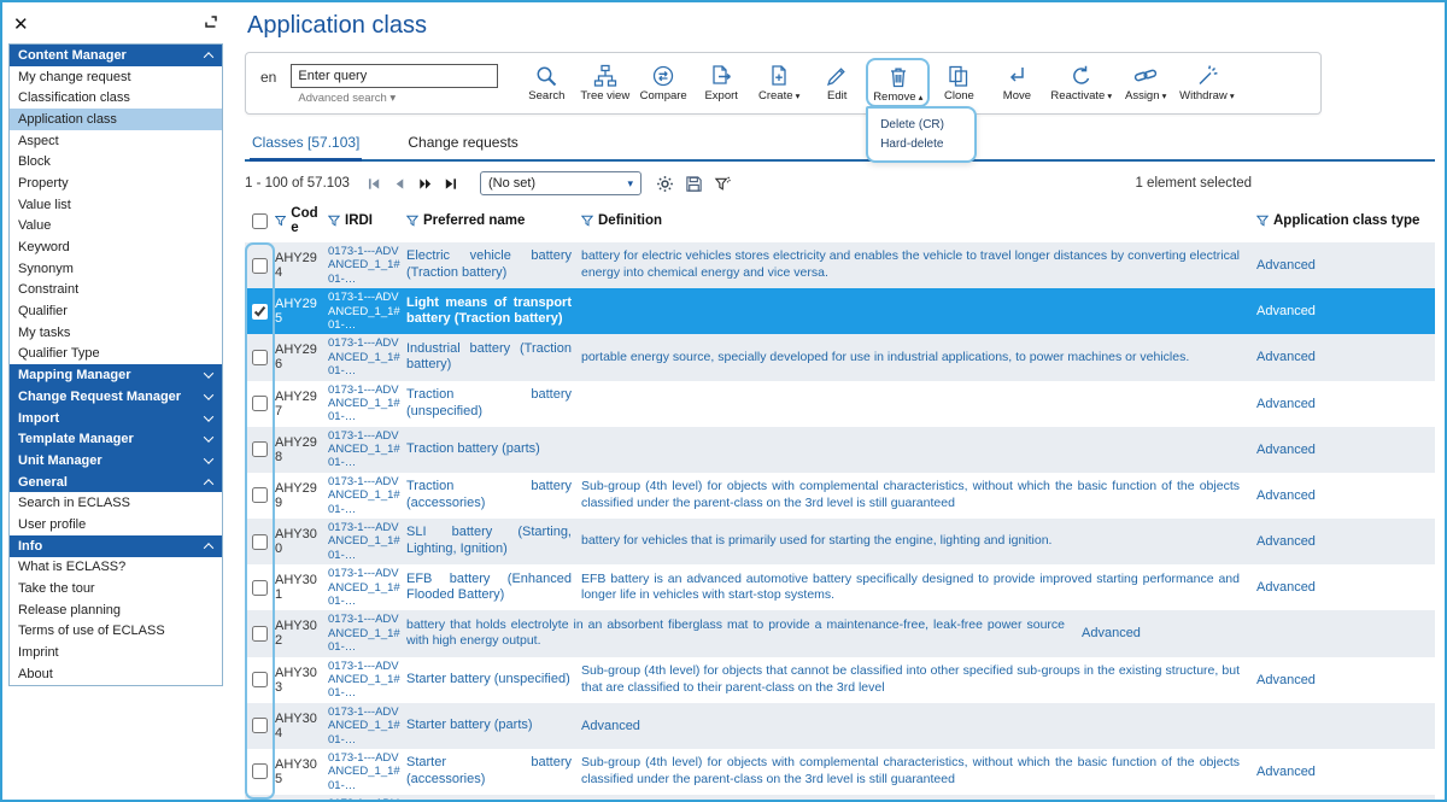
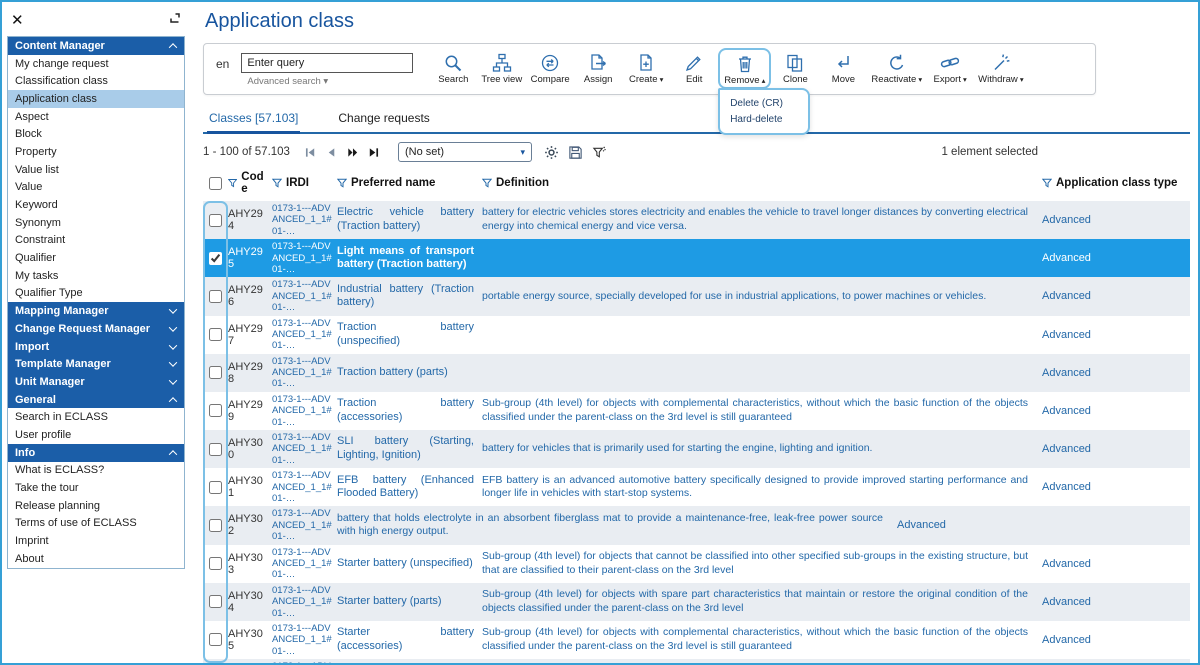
  ✕
  Content Manager
  My change request
  Classification class
  Application class
  Aspect
  Block
  Property
  Value list
  Value
  Keyword
  Synonym
  Constraint
  Qualifier
  My tasks
  Qualifier Type
  Mapping Manager
  Change Request Manager
  Import
  Template Manager
  Unit Manager
  General
  Search in ECLASS
  User profile
  Info
  What is ECLASS?
  Take the tour
  Release planning
  Terms of use of ECLASS
  Imprint
  About
  Application class
  en
  Enter query
  Advanced search ▾
  Search
  Tree view
  Compare
- Export
+ Assign
  Create ▾
  Edit
  Remove ▴
  Delete (CR)
  Hard-delete
  Clone
  Move
  Reactivate ▾
- Assign ▾
+ Export ▾
  Withdraw ▾
  Classes [57.103]
  Change requests
  1 - 100 of 57.103
  (No set)
  ▾
  1 element selected
  Code
  IRDI
  Preferred name
  Definition
  Application class type
  AHY294
  0173-1---ADVANCED_1_1#01-…
  Electric vehicle battery (Traction battery)
  battery for electric vehicles stores electricity and enables the vehicle to travel longer distances by converting electrical energy into chemical energy and vice versa.
  Advanced
  AHY295
  0173-1---ADVANCED_1_1#01-…
  Light means of transport battery (Traction battery)
  Advanced
  AHY296
  0173-1---ADVANCED_1_1#01-…
  Industrial battery (Traction battery)
  portable energy source, specially developed for use in industrial applications, to power machines or vehicles.
  Advanced
  AHY297
  0173-1---ADVANCED_1_1#01-…
  Traction battery (unspecified)
  Advanced
  AHY298
  0173-1---ADVANCED_1_1#01-…
  Traction battery (parts)
  Advanced
  AHY299
  0173-1---ADVANCED_1_1#01-…
  Traction battery (accessories)
  Sub-group (4th level) for objects with complemental characteristics, without which the basic function of the objects classified under the parent-class on the 3rd level is still guaranteed
  Advanced
  AHY300
  0173-1---ADVANCED_1_1#01-…
  SLI battery (Starting, Lighting, Ignition)
  battery for vehicles that is primarily used for starting the engine, lighting and ignition.
  Advanced
  AHY301
  0173-1---ADVANCED_1_1#01-…
  EFB battery (Enhanced Flooded Battery)
  EFB battery is an advanced automotive battery specifically designed to provide improved starting performance and longer life in vehicles with start-stop systems.
  Advanced
  AHY302
  0173-1---ADVANCED_1_1#01-…
  battery that holds electrolyte in an absorbent fiberglass mat to provide a maintenance-free, leak-free power source with high energy output.
  Advanced
  AHY303
  0173-1---ADVANCED_1_1#01-…
  Starter battery (unspecified)
  Sub-group (4th level) for objects that cannot be classified into other specified sub-groups in the existing structure, but that are classified to their parent-class on the 3rd level
  Advanced
  AHY304
  0173-1---ADVANCED_1_1#01-…
  Starter battery (parts)
+ Sub-group (4th level) for objects with spare part characteristics that maintain or restore the original condition of the objects classified under the parent-class on the 3rd level
  Advanced
  AHY305
  0173-1---ADVANCED_1_1#01-…
  Starter battery (accessories)
  Sub-group (4th level) for objects with complemental characteristics, without which the basic function of the objects classified under the parent-class on the 3rd level is still guaranteed
  Advanced
